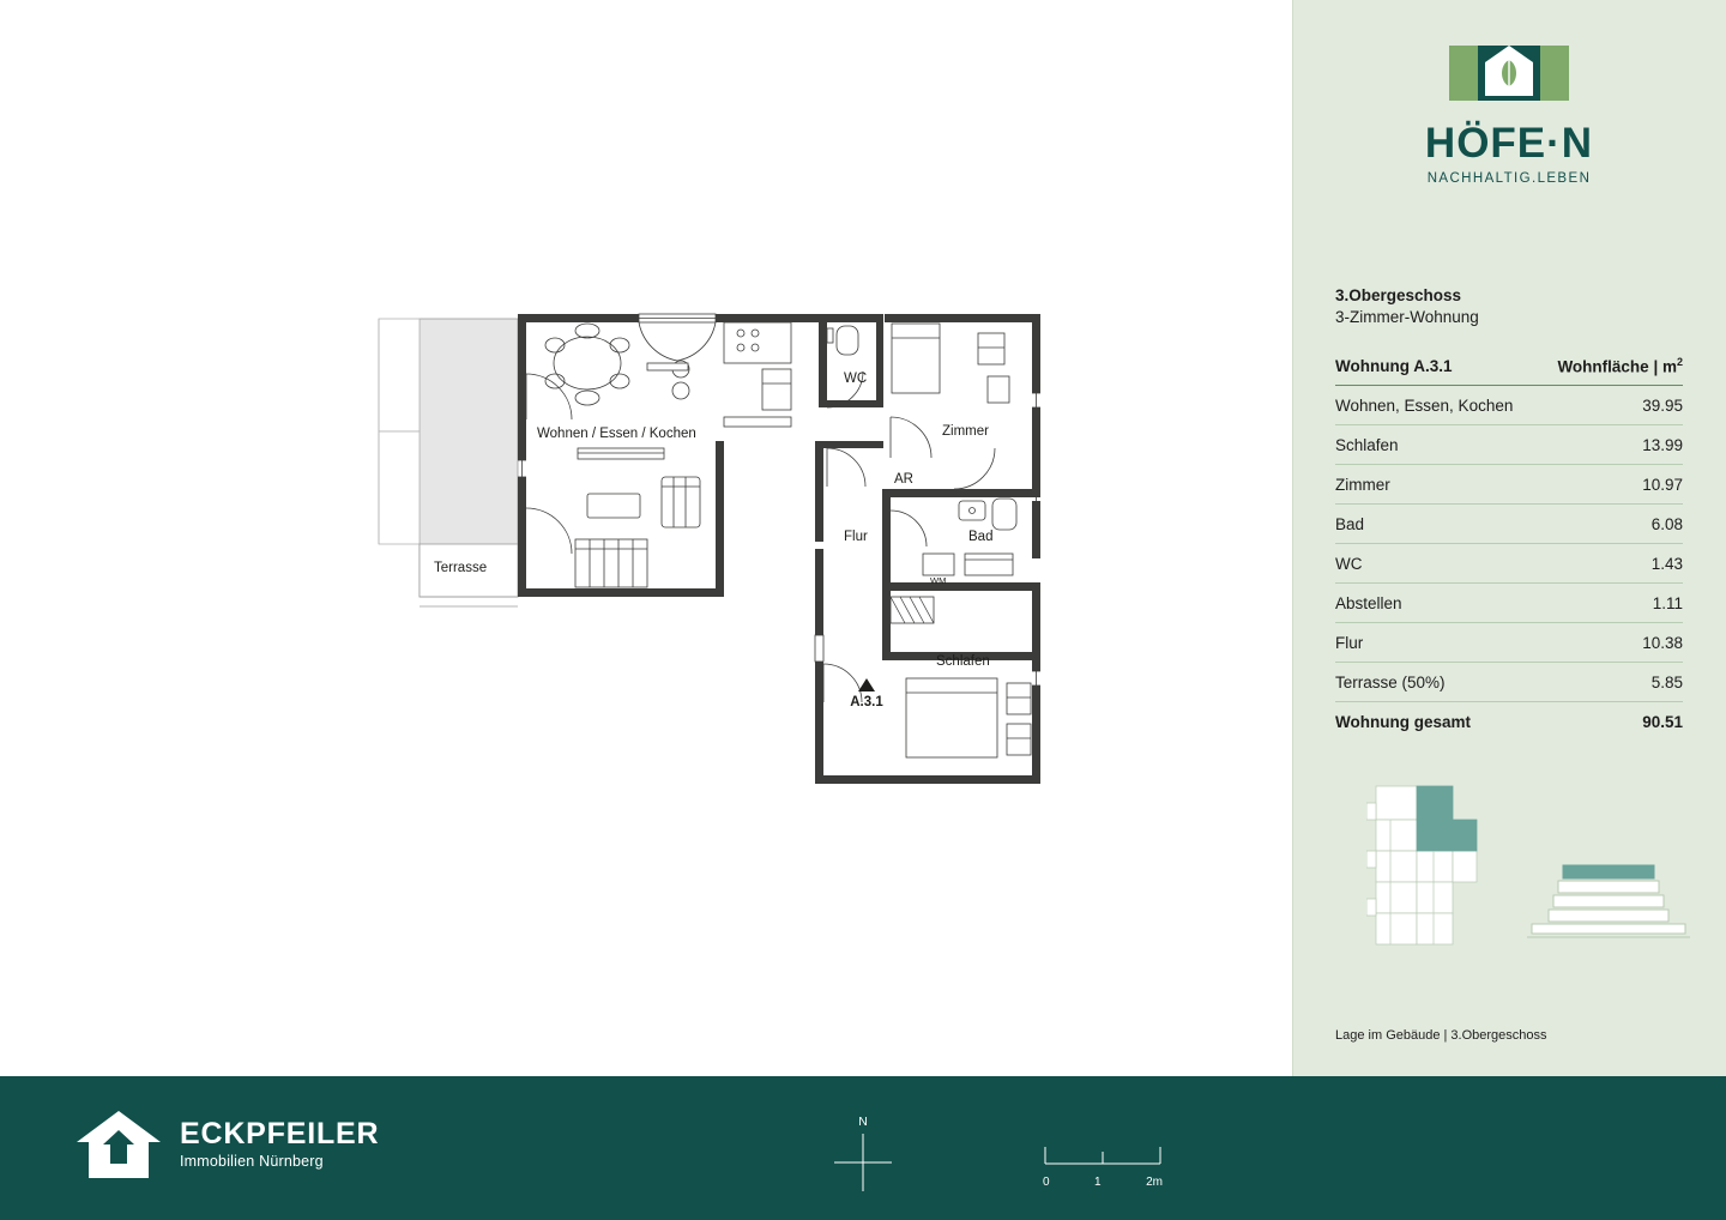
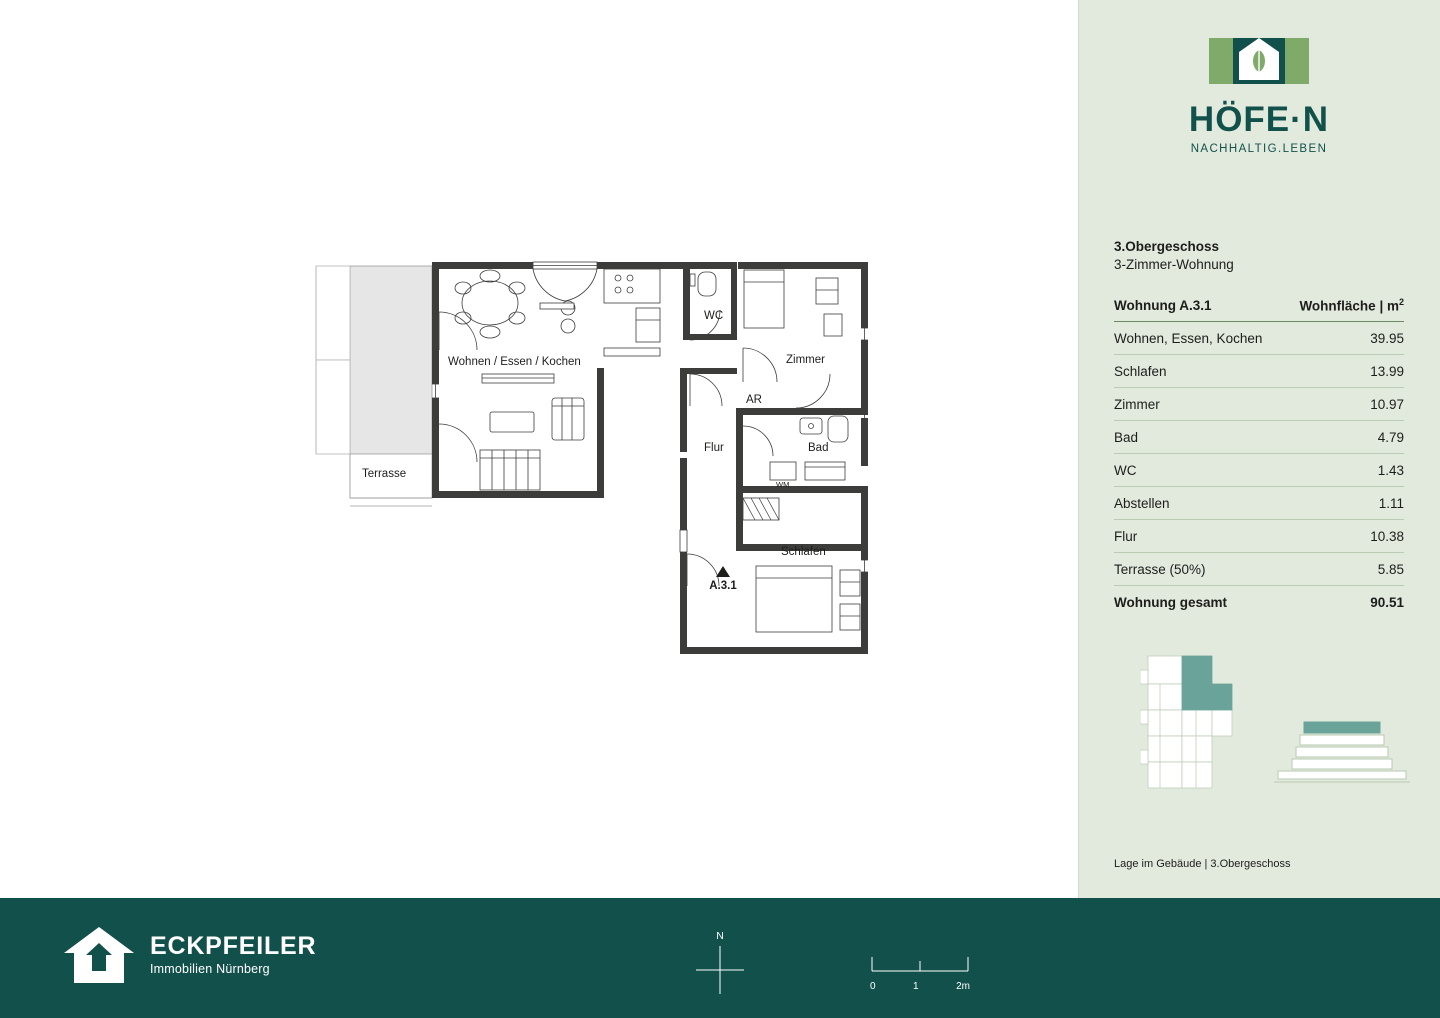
  Terrasse
  Wohnen / Essen / Kochen
  WC
  Zimmer
  AR
  Flur
  Bad
  WM
  Schlafen
  A.3.1
  HÖFE·N
  NACHHALTIG.LEBEN
  3.Obergeschoss
  3-Zimmer-Wohnung
  Wohnung A.3.1	Wohnfläche | m2
  Wohnen, Essen, Kochen	39.95
  Schlafen	13.99
  Zimmer	10.97
- Bad	6.08
+ Bad	4.79
  WC	1.43
  Abstellen	1.11
  Flur	10.38
  Terrasse (50%)	5.85
  Wohnung gesamt	90.51
  Lage im Gebäude | 3.Obergeschoss
  ECKPFEILER
  Immobilien Nürnberg
  N
  0
  1
  2m
